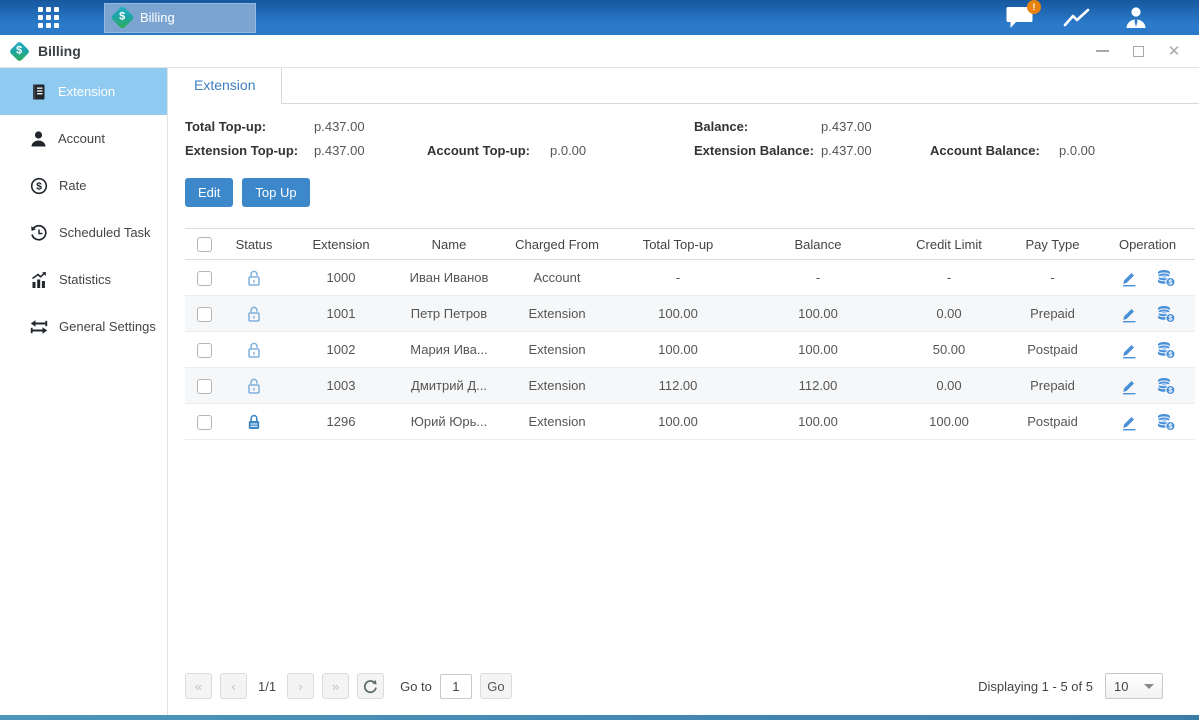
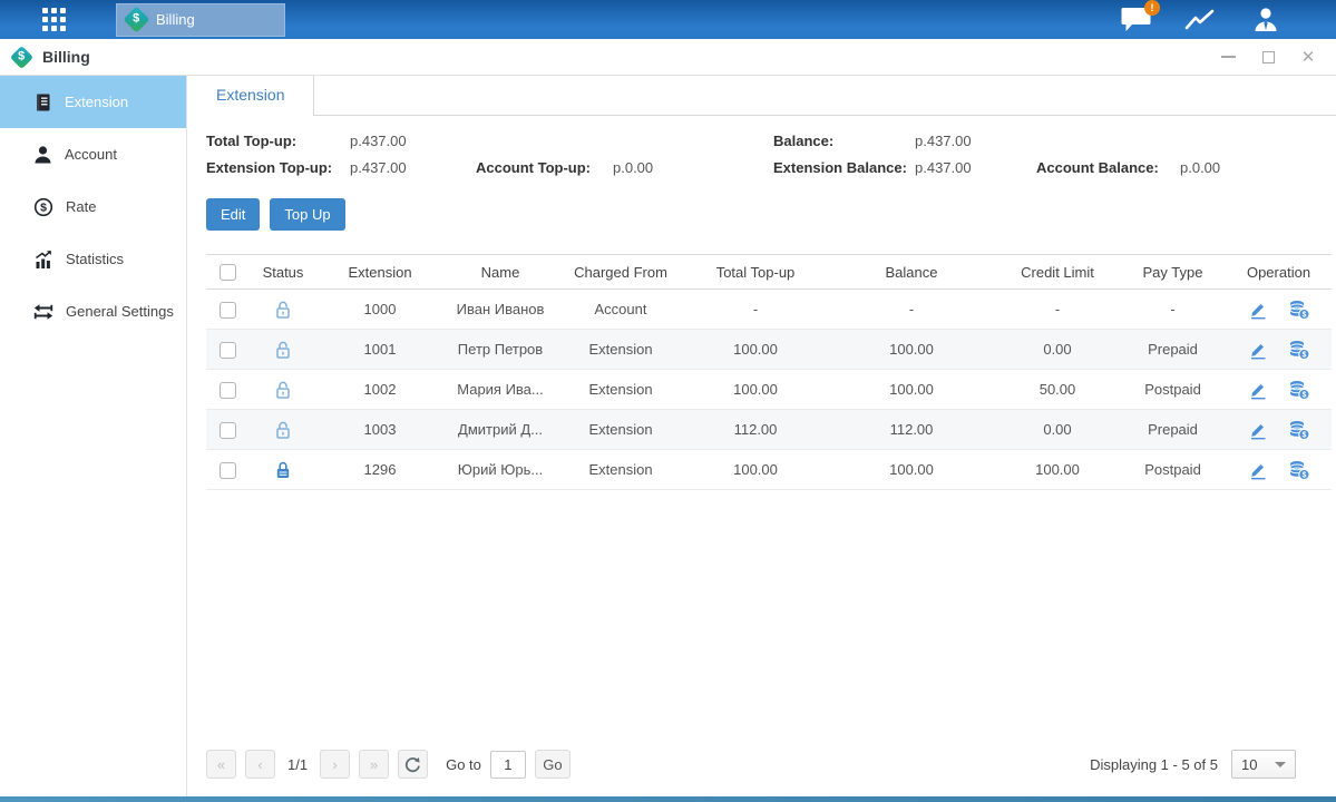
  Billing
  !
  Billing
  ✕
  Extension
  Account
  $
  Rate
- Scheduled Task
  Statistics
  General Settings
  Extension
  Total Top-up:
  p.437.00
  Balance:
  p.437.00
  Extension Top-up:
  p.437.00
  Account Top-up:
  p.0.00
  Extension Balance:
  p.437.00
  Account Balance:
  p.0.00
  Edit
  Top Up
  	Status	Extension	Name	Charged From	Total Top-up	Balance	Credit Limit	Pay Type	Operation
  		1000	Иван Иванов	Account	-	-	-	-
  		1001	Петр Петров	Extension	100.00	100.00	0.00	Prepaid
  		1002	Мария Ива...	Extension	100.00	100.00	50.00	Postpaid
  		1003	Дмитрий Д...	Extension	112.00	112.00	0.00	Prepaid
  		1296	Юрий Юрь...	Extension	100.00	100.00	100.00	Postpaid
  «
  ‹
  1/1
  ›
  »
  Go to
  1
  Go
  Displaying 1 - 5 of 5
  10
